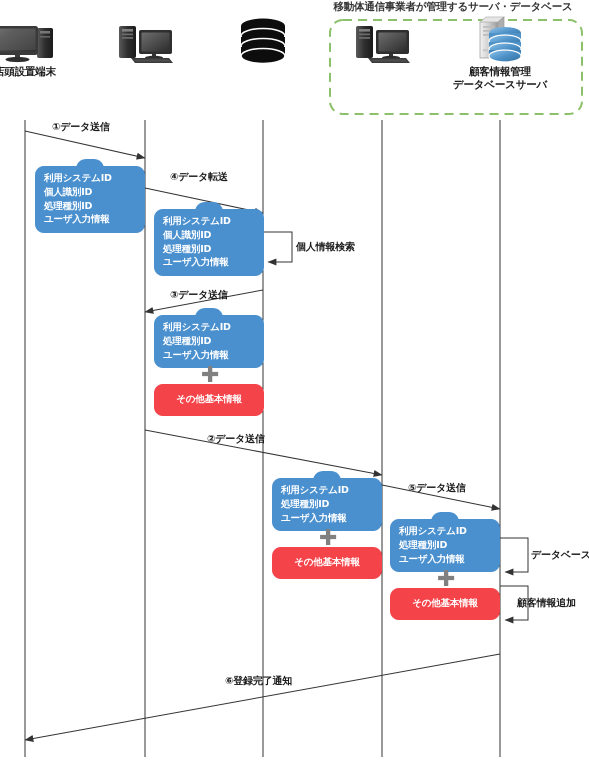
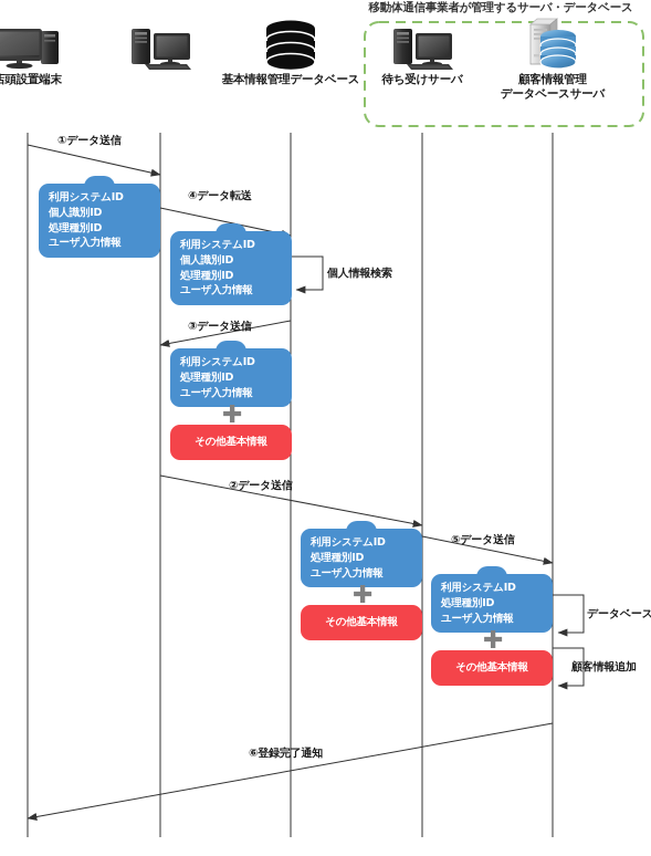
  移動体通信事業者が管理するサーバ・データベース
  頭設置端末
+ 基本情報管理データベース
+ 待ち受けサーバ
  顧客情報管理
  データベースサーバ
  ①データ送信
  ④データ転送
  ③データ送信
  ②データ送信
  ⑤データ送信
  ⑥登録完了通知
  個人情報検索
  データベース
  顧客情報追加
  利用システムID
  個人識別ID
  処理種別ID
  ユーザ入力情報
  利用システムID
  個人識別ID
  処理種別ID
  ユーザ入力情報
  利用システムID
  処理種別ID
  ユーザ入力情報
  ✚
  その他基本情報
  利用システムID
  処理種別ID
  ユーザ入力情報
  ✚
  その他基本情報
  利用システムID
  処理種別ID
  ユーザ入力情報
  ✚
  その他基本情報
